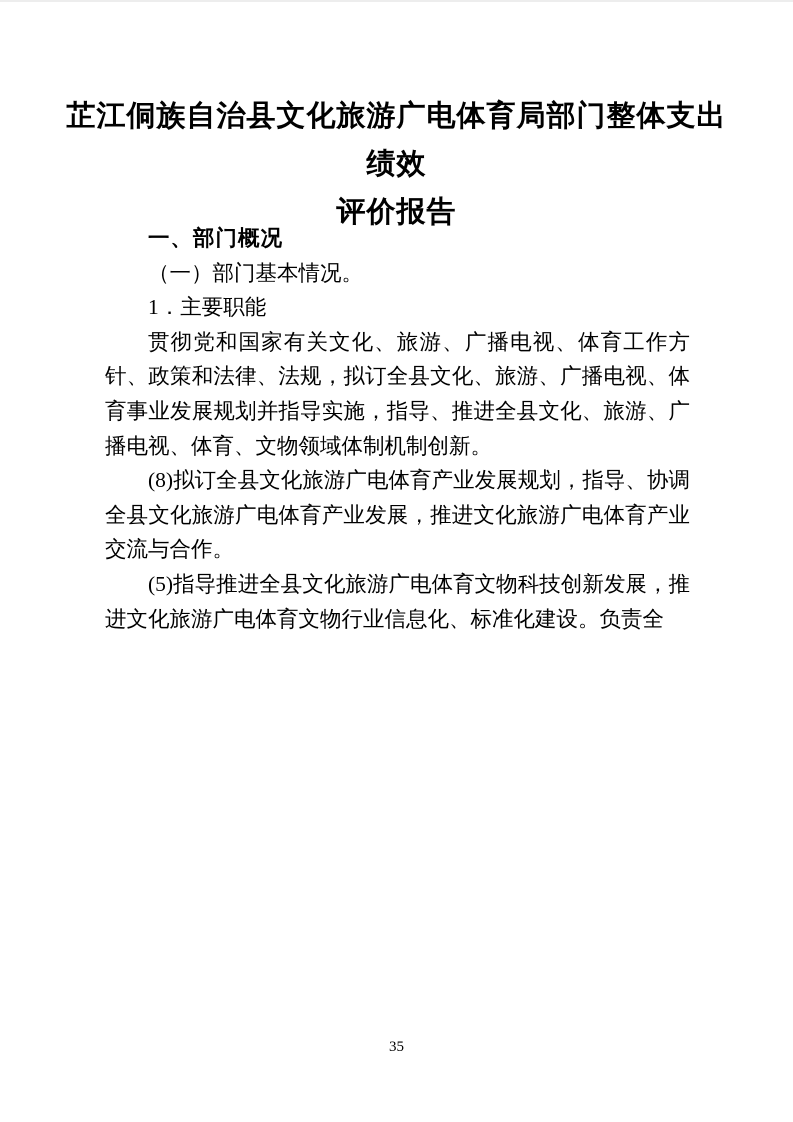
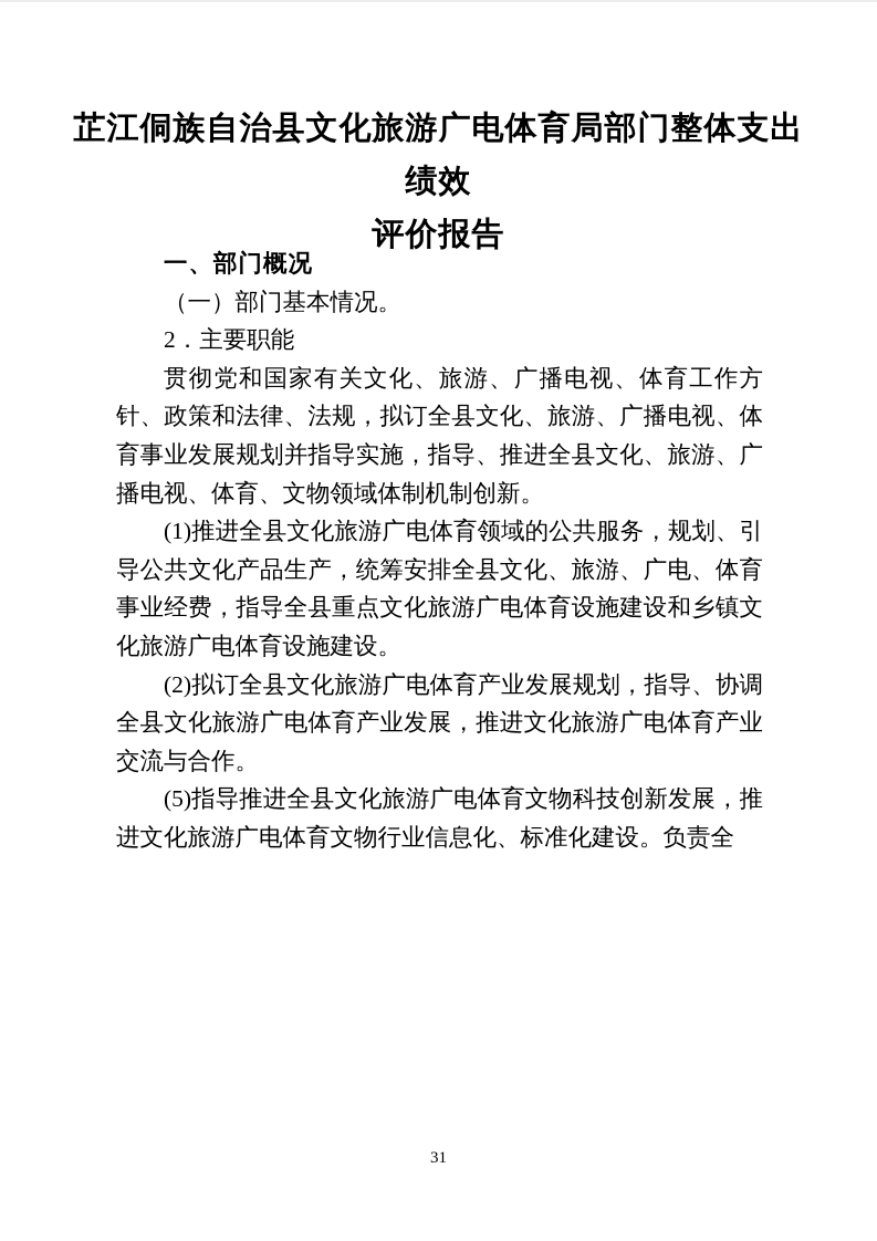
  芷江侗族自治县文化旅游广电体育局部门整体支出绩效
  评价报告
  一、部门概况
  （一）部门基本情况。
- 1．主要职能
+ 2．主要职能
  贯彻党和国家有关文化、旅游、广播电视、体育工作方针、政策和法律、法规，拟订全县文化、旅游、广播电视、体育事业发展规划并指导实施，指导、推进全县文化、旅游、广播电视、体育、文物领域体制机制创新。
+ (1)推进全县文化旅游广电体育领域的公共服务，规划、引导公共文化产品生产，统筹安排全县文化、旅游、广电、体育事业经费，指导全县重点文化旅游广电体育设施建设和乡镇文化旅游广电体育设施建设。
- (8)拟订全县文化旅游广电体育产业发展规划，指导、协调全县文化旅游广电体育产业发展，推进文化旅游广电体育产业交流与合作。
+ (2)拟订全县文化旅游广电体育产业发展规划，指导、协调全县文化旅游广电体育产业发展，推进文化旅游广电体育产业交流与合作。
  (5)指导推进全县文化旅游广电体育文物科技创新发展，推进文化旅游广电体育文物行业信息化、标准化建设。负责全
- 35
+ 31
